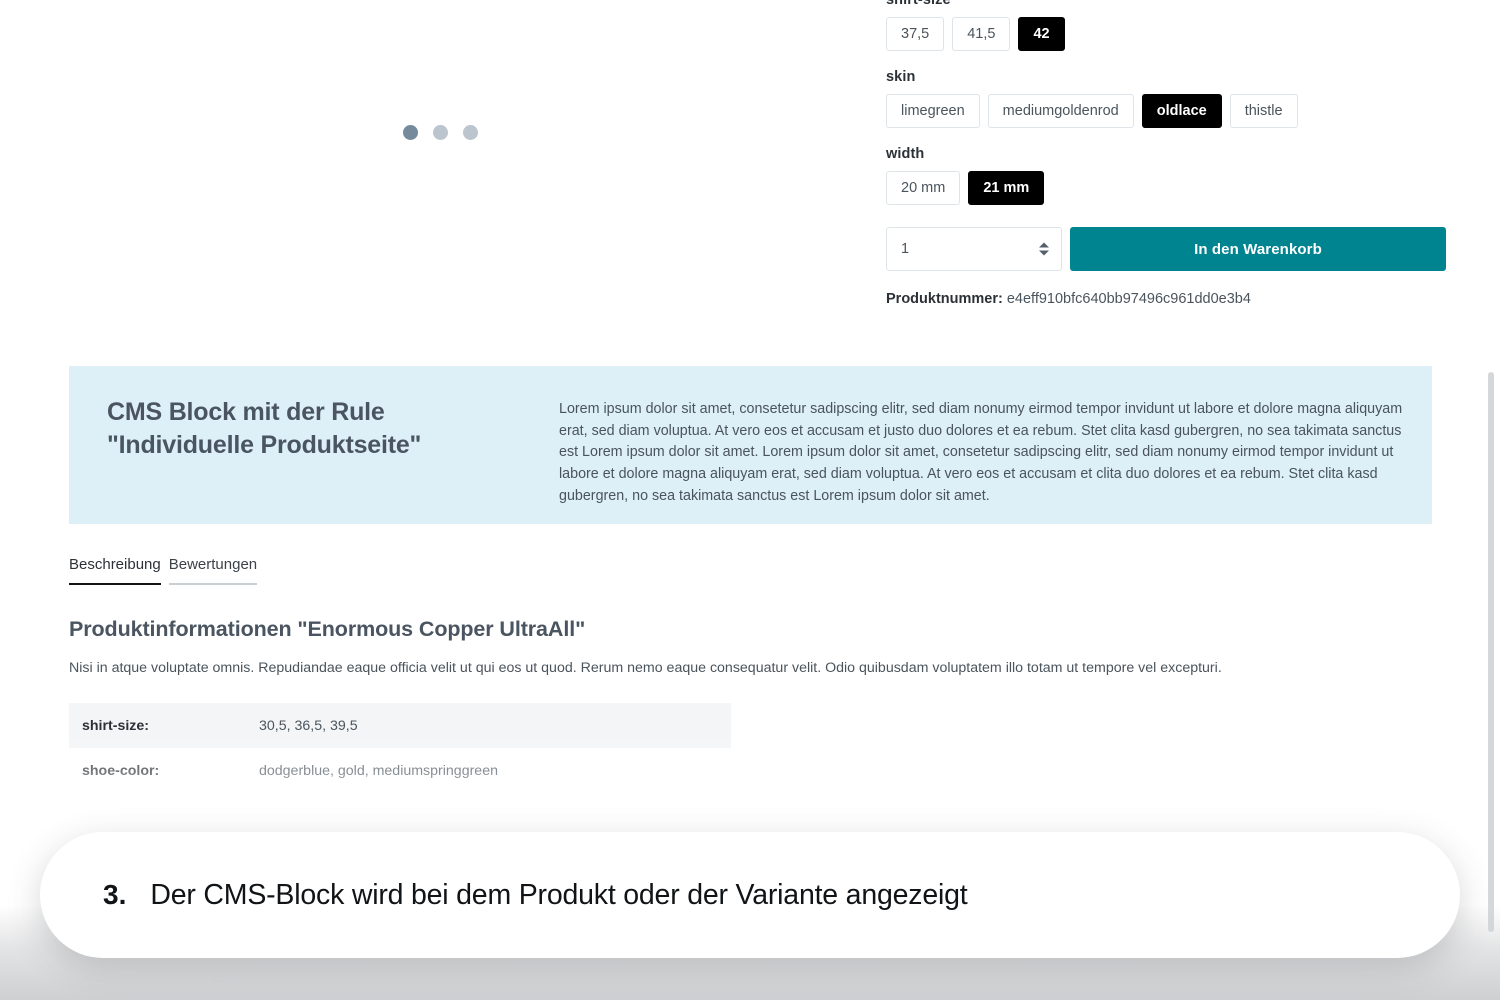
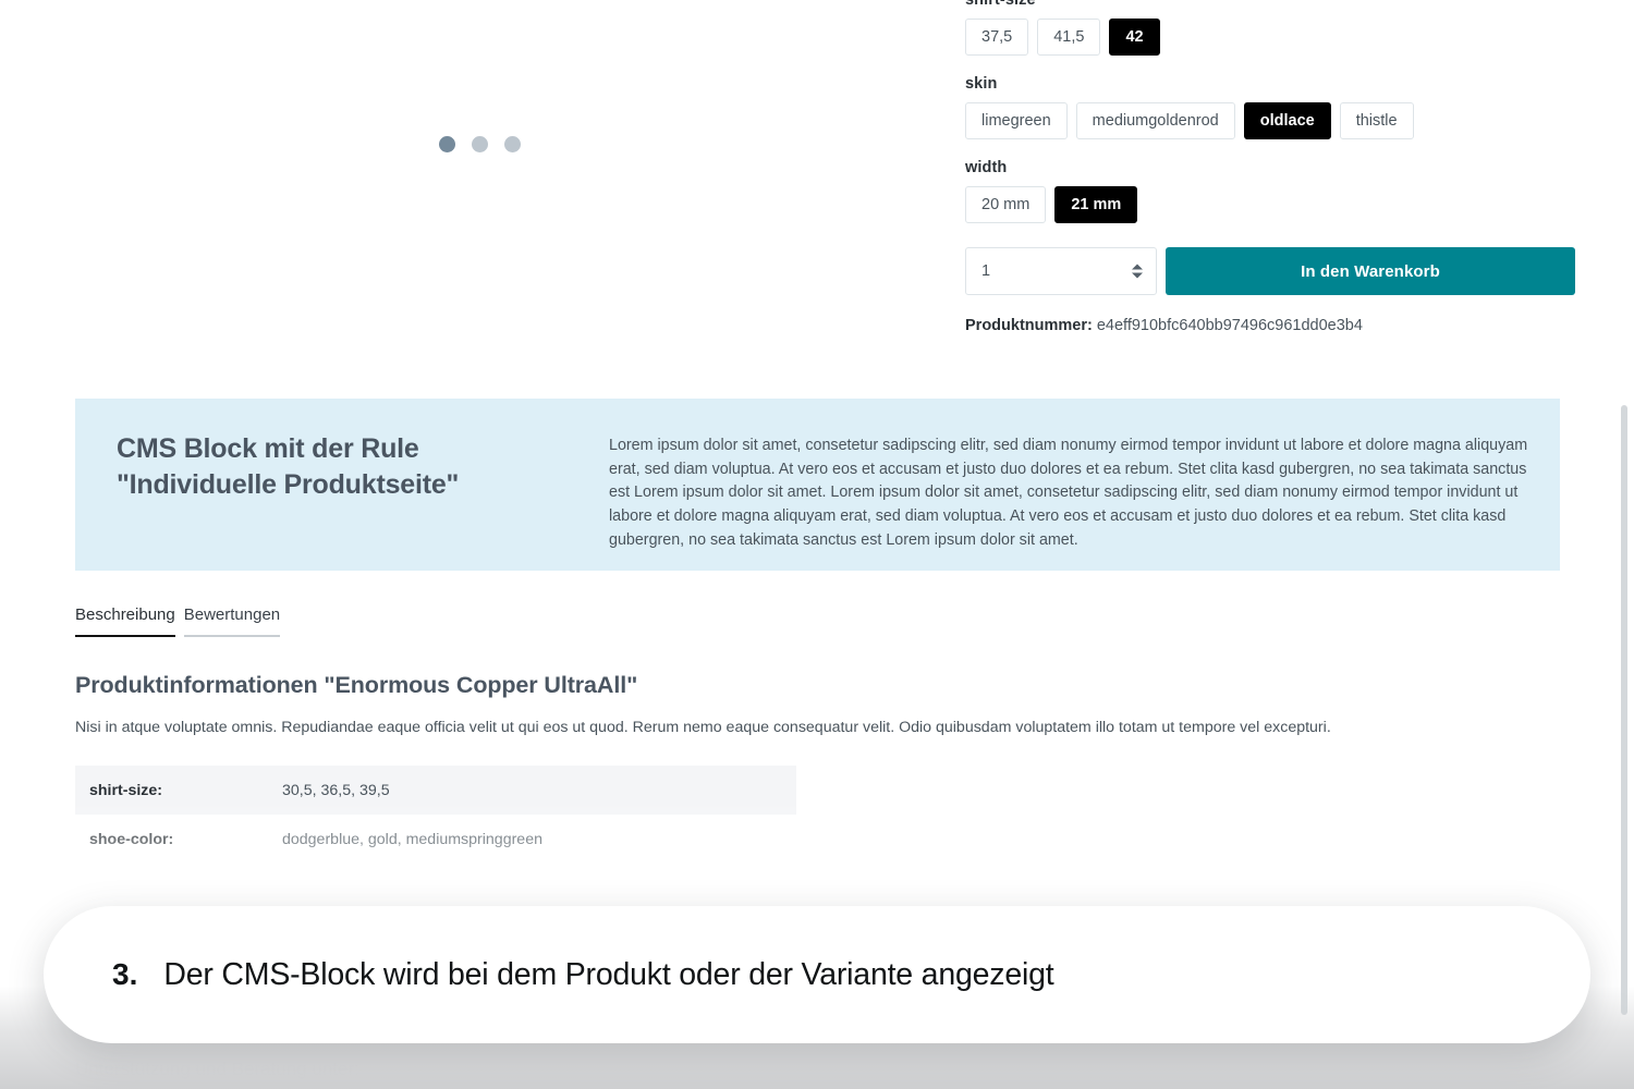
  shirt-size
  37,5
  41,5
  42
  skin
  limegreen
  mediumgoldenrod
  oldlace
  thistle
  width
  20 mm
  21 mm
  1
  In den Warenkorb
  Produktnummer: e4eff910bfc640bb97496c961dd0e3b4
  CMS Block mit der Rule
  "Individuelle Produktseite"
- Lorem ipsum dolor sit amet, consetetur sadipscing elitr, sed diam nonumy eirmod tempor invidunt ut labore et dolore magna aliquyam erat, sed diam voluptua. At vero eos et accusam et justo duo dolores et ea rebum. Stet clita kasd gubergren, no sea takimata sanctus est Lorem ipsum dolor sit amet. Lorem ipsum dolor sit amet, consetetur sadipscing elitr, sed diam nonumy eirmod tempor invidunt ut labore et dolore magna aliquyam erat, sed diam voluptua. At vero eos et accusam et clita duo dolores et ea rebum. Stet clita kasd gubergren, no sea takimata sanctus est Lorem ipsum dolor sit amet.
+ Lorem ipsum dolor sit amet, consetetur sadipscing elitr, sed diam nonumy eirmod tempor invidunt ut labore et dolore magna aliquyam erat, sed diam voluptua. At vero eos et accusam et justo duo dolores et ea rebum. Stet clita kasd gubergren, no sea takimata sanctus est Lorem ipsum dolor sit amet. Lorem ipsum dolor sit amet, consetetur sadipscing elitr, sed diam nonumy eirmod tempor invidunt ut labore et dolore magna aliquyam erat, sed diam voluptua. At vero eos et accusam et justo duo dolores et ea rebum. Stet clita kasd gubergren, no sea takimata sanctus est Lorem ipsum dolor sit amet.
  Beschreibung
  Bewertungen
  Produktinformationen "Enormous Copper UltraAll"
  Nisi in atque voluptate omnis. Repudiandae eaque officia velit ut qui eos ut quod. Rerum nemo eaque consequatur velit. Odio quibusdam voluptatem illo totam ut tempore vel excepturi.
  shirt-size:
  30,5, 36,5, 39,5
  3.
  Der CMS-Block wird bei dem Produkt oder der Variante angezeigt
